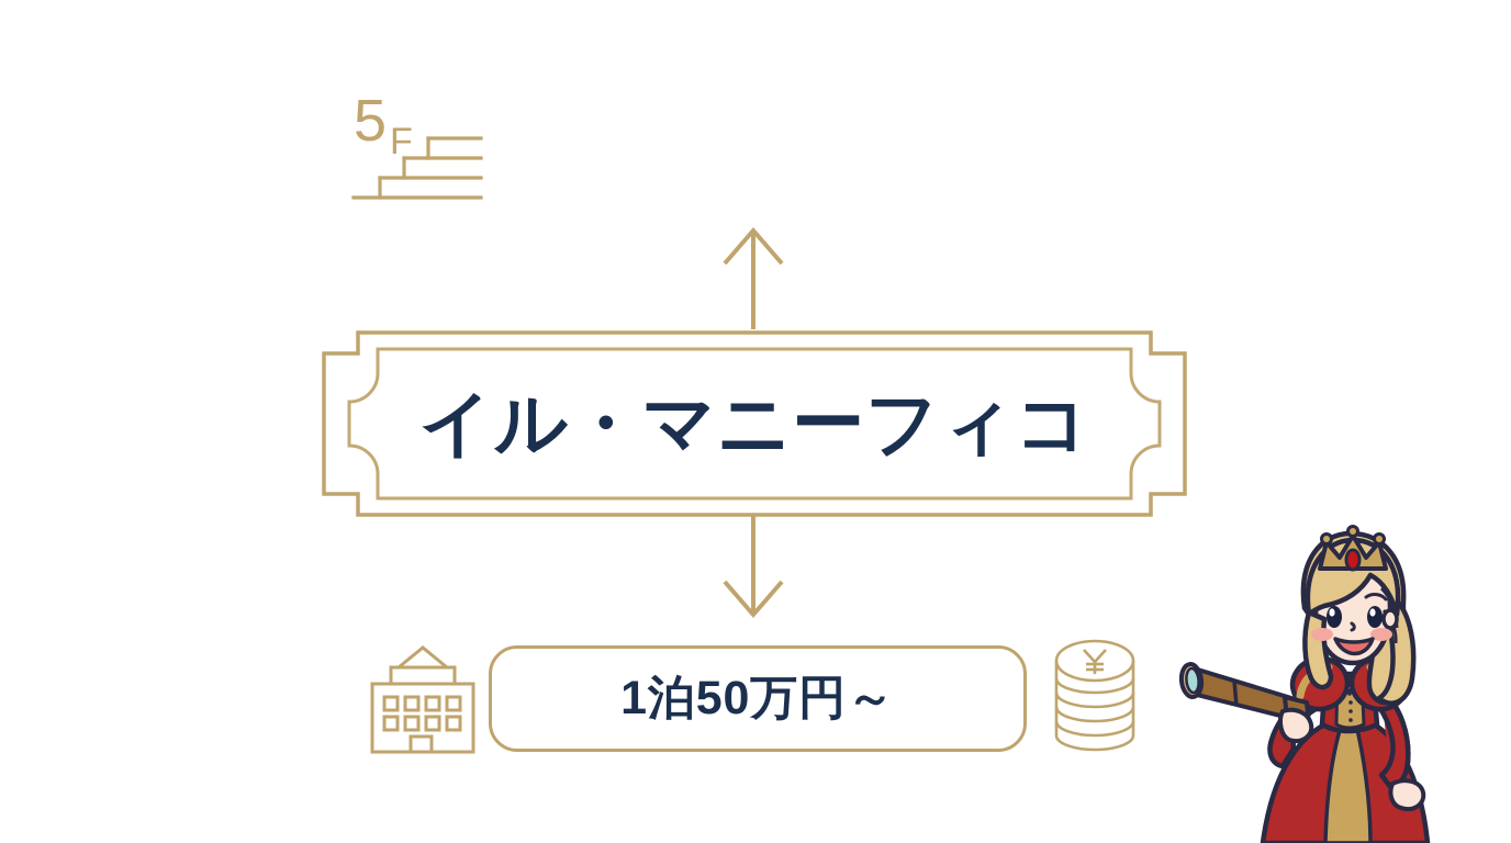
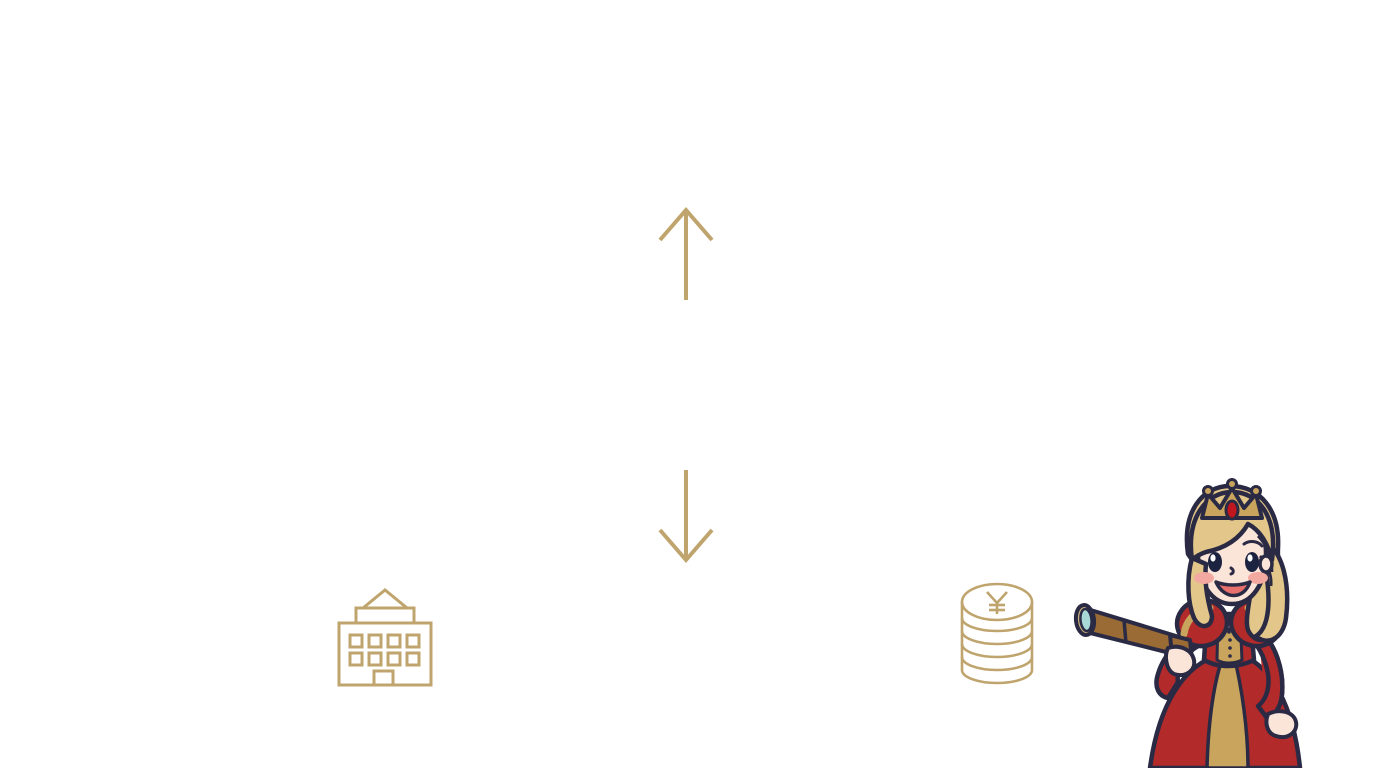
- 5
- F
- イル・マニーフィコ
- 1泊50万円～
